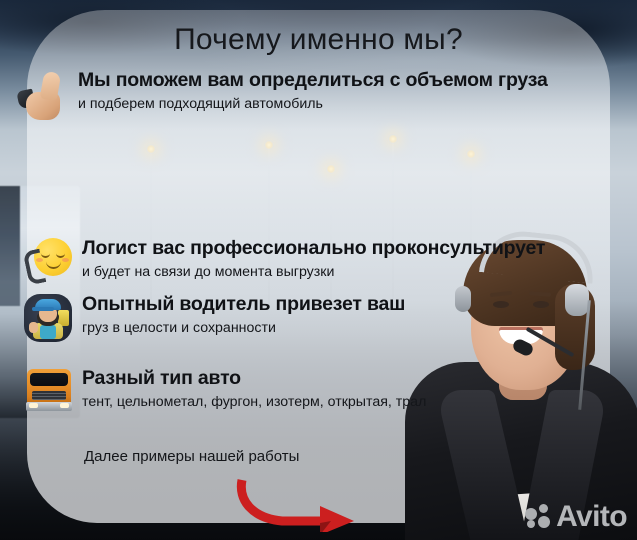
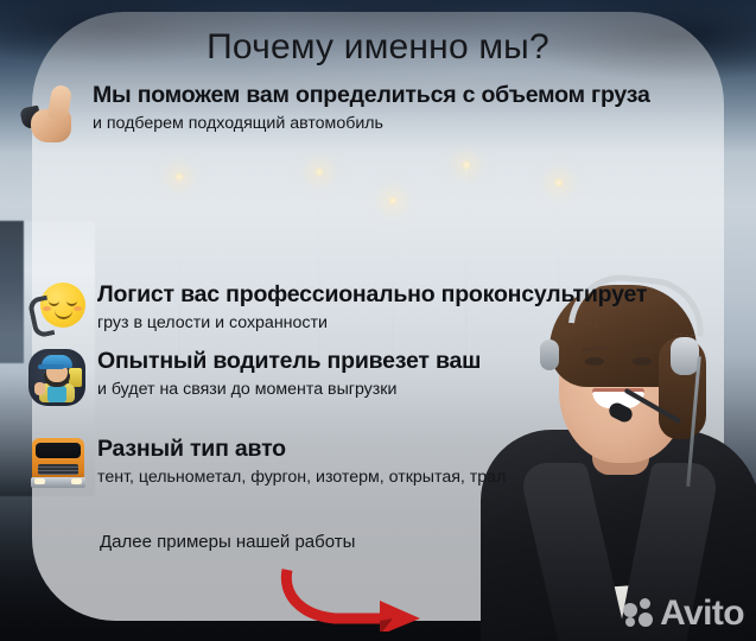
  Почему именно мы?
  Мы поможем вам определиться с объемом груза
  и подберем подходящий автомобиль
  Логист вас профессионально проконсультирует
- и будет на связи до момента выгрузки
+ груз в целости и сохранности
  Опытный водитель привезет ваш
- груз в целости и сохранности
+ и будет на связи до момента выгрузки
  Разный тип авто
  тент, цельнометал, фургон, изотерм, открытая, трал
  Далее примеры нашей работы
  Avito
